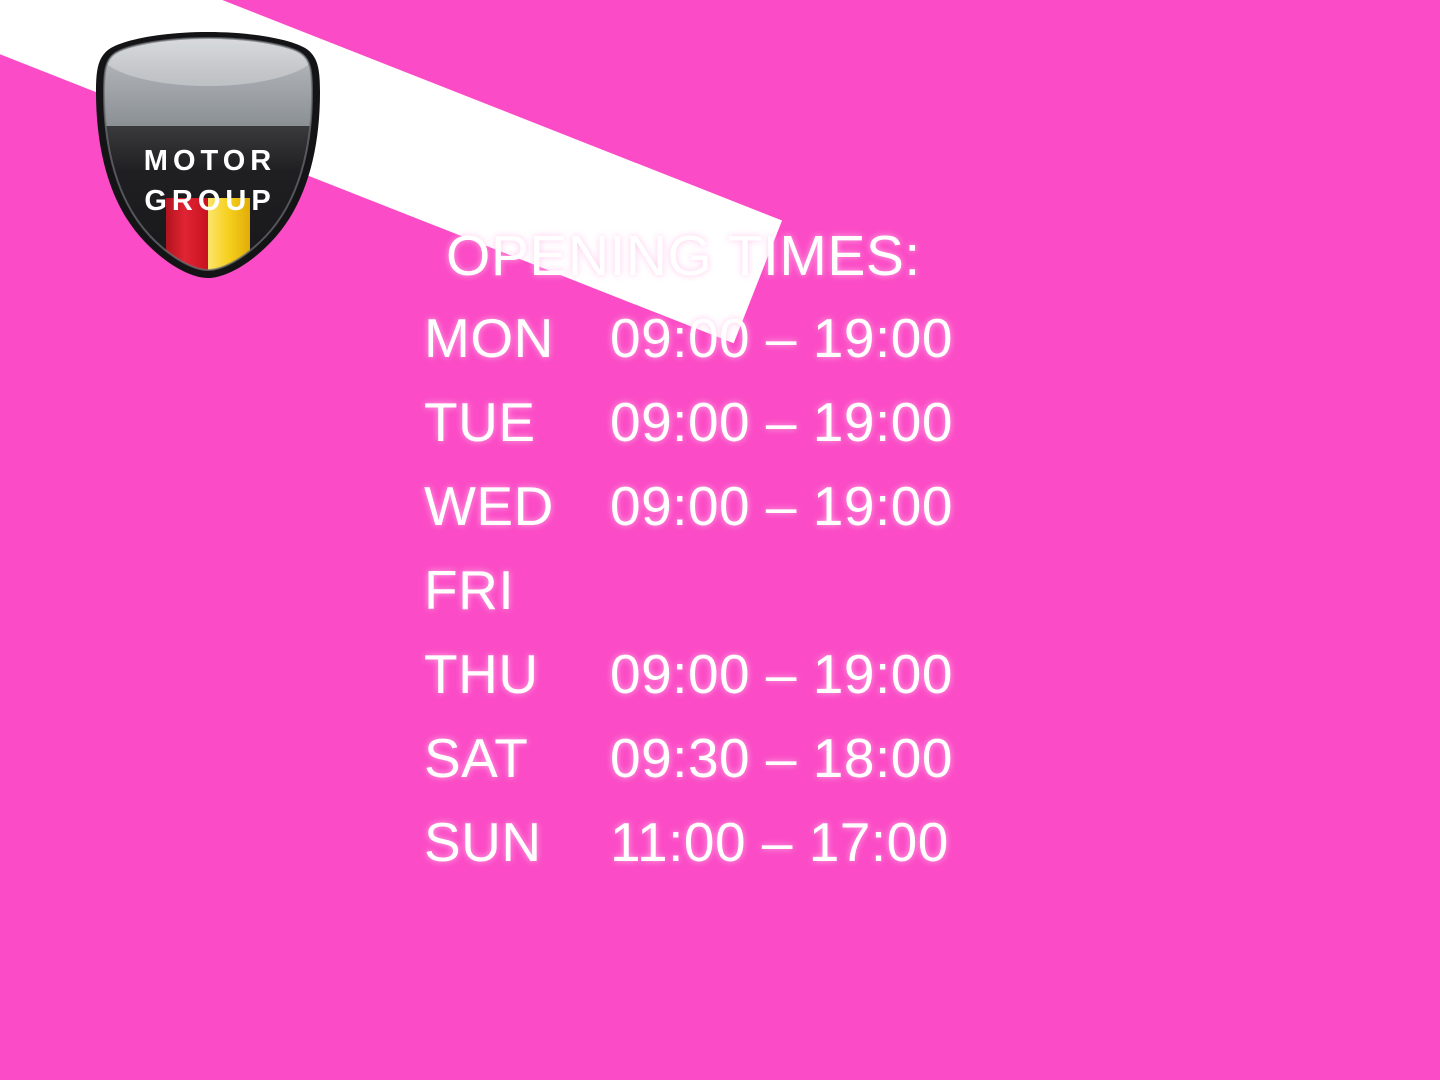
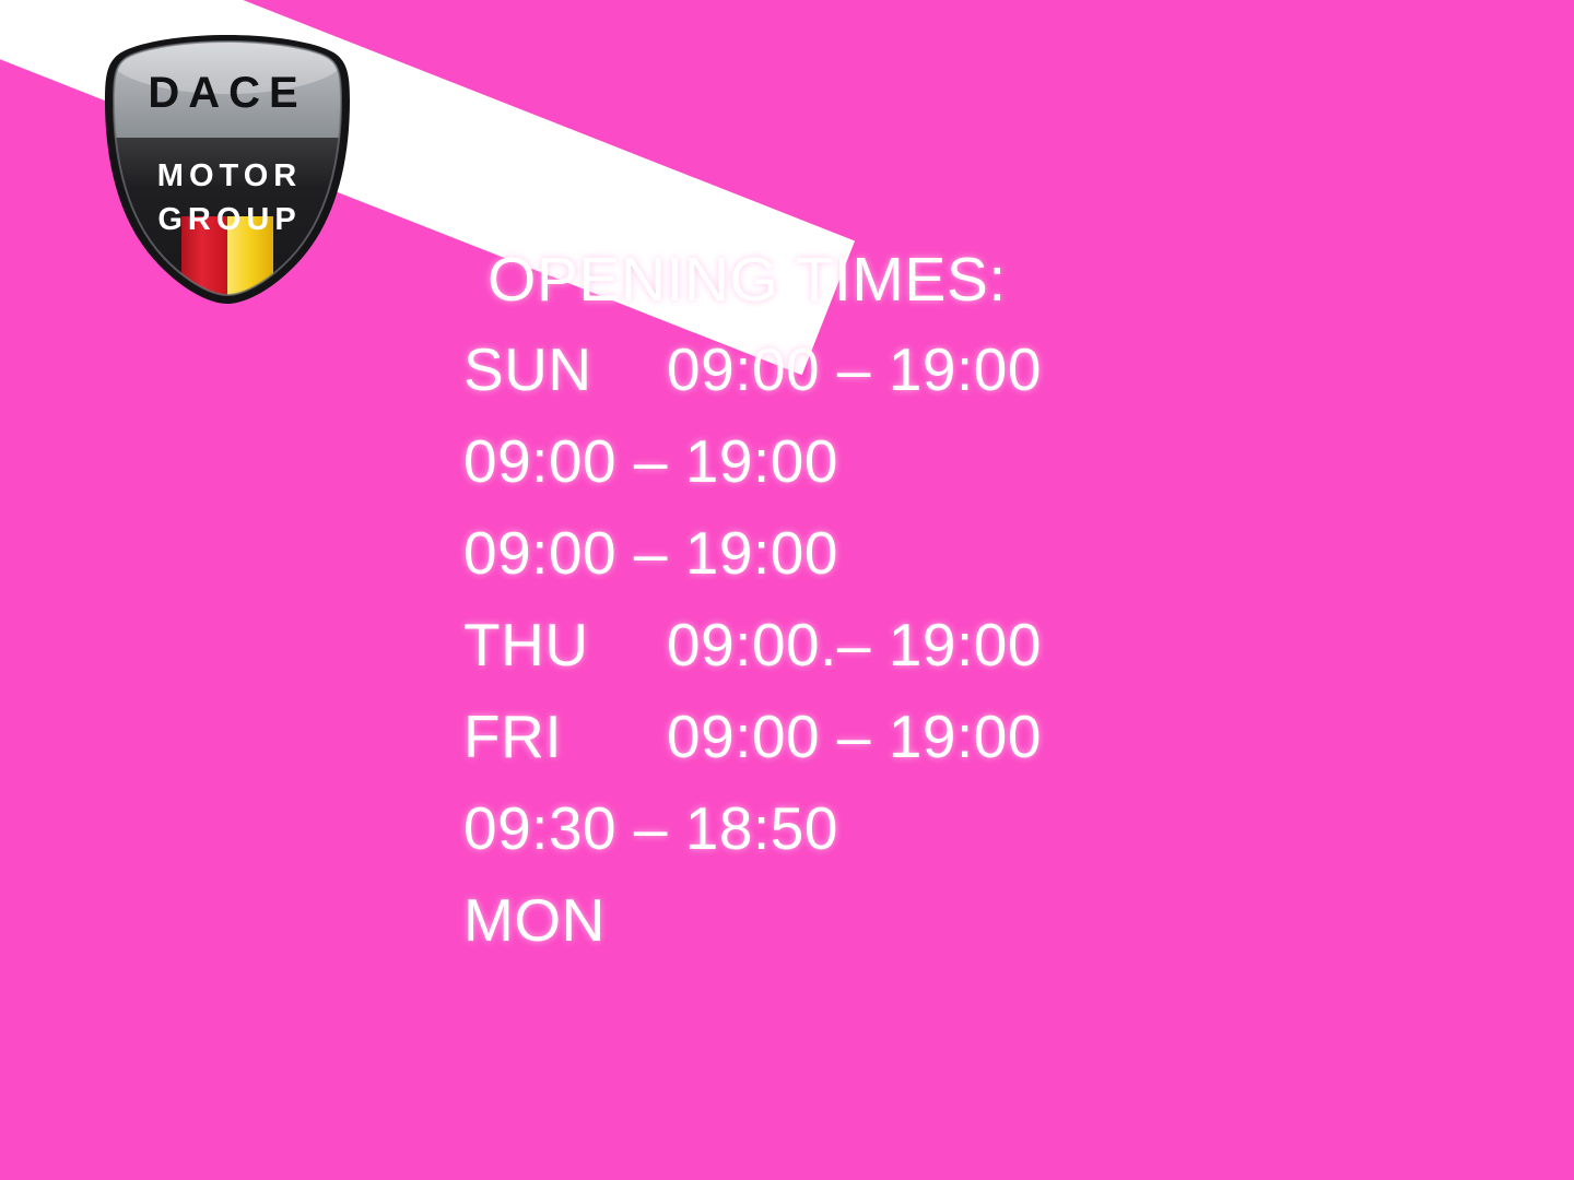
+ DACE
  MOTOR
  GROUP
  OPENING TIMES:
- MON
+ SUN
  09:00 – 19:00
- TUE
  09:00 – 19:00
- WED
  09:00 – 19:00
- FRI
+ THU
+ 09:00.– 19:00
- THU
+ FRI
  09:00 – 19:00
- SAT
- 09:30 – 18:00
+ 09:30 – 18:50
- SUN
+ MON
- 11:00 – 17:00
